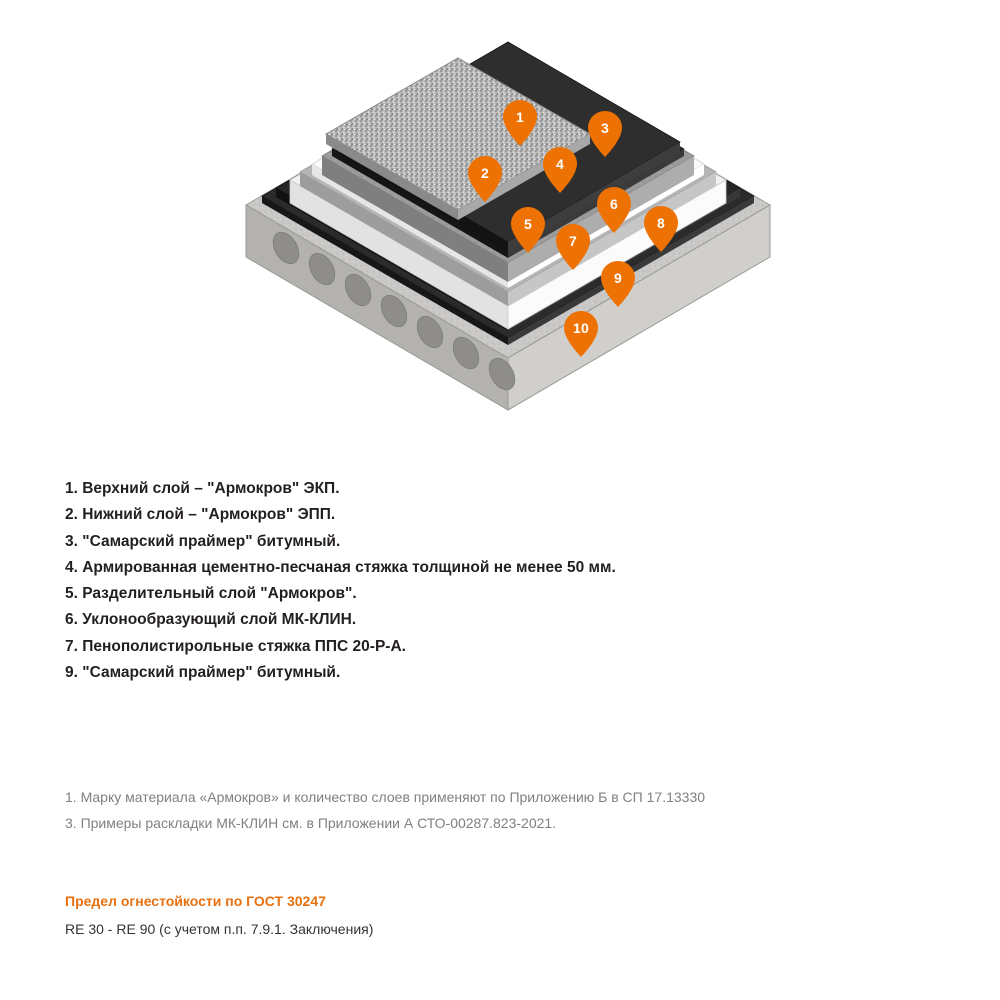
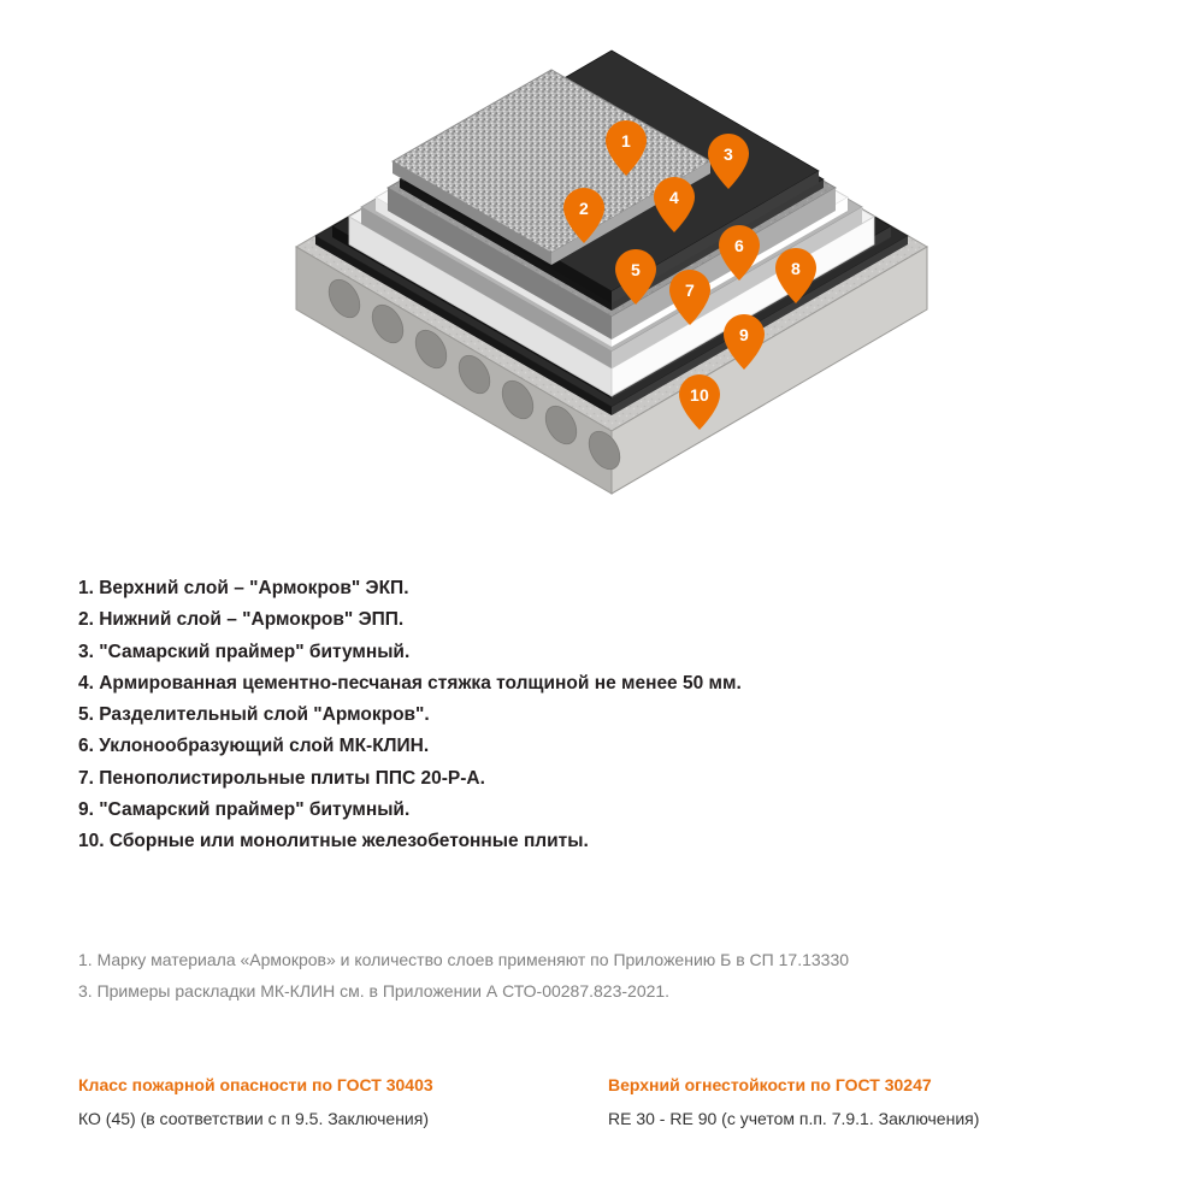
  1
  2
  3
  4
  5
  6
  7
  8
  9
  10
  1. Верхний слой – "Армокров" ЭКП.
  2. Нижний слой – "Армокров" ЭПП.
  3. "Самарский праймер" битумный.
  4. Армированная цементно-песчаная стяжка толщиной не менее 50 мм.
  5. Разделительный слой "Армокров".
  6. Уклонообразующий слой МК-КЛИН.
- 7. Пенополистирольные стяжка ППС 20-Р-А.
+ 7. Пенополистирольные плиты ППС 20-Р-А.
  9. "Самарский праймер" битумный.
+ 10. Сборные или монолитные железобетонные плиты.
  1. Марку материала «Армокров» и количество слоев применяют по Приложению Б в СП 17.13330
  3. Примеры раскладки МК-КЛИН см. в Приложении А СТО-00287.823-2021.
+ Класс пожарной опасности по ГОСТ 30403
+ КО (45) (в соответствии с п 9.5. Заключения)
- Предел огнестойкости по ГОСТ 30247
+ Верхний огнестойкости по ГОСТ 30247
  RE 30 - RE 90 (с учетом п.п. 7.9.1. Заключения)
